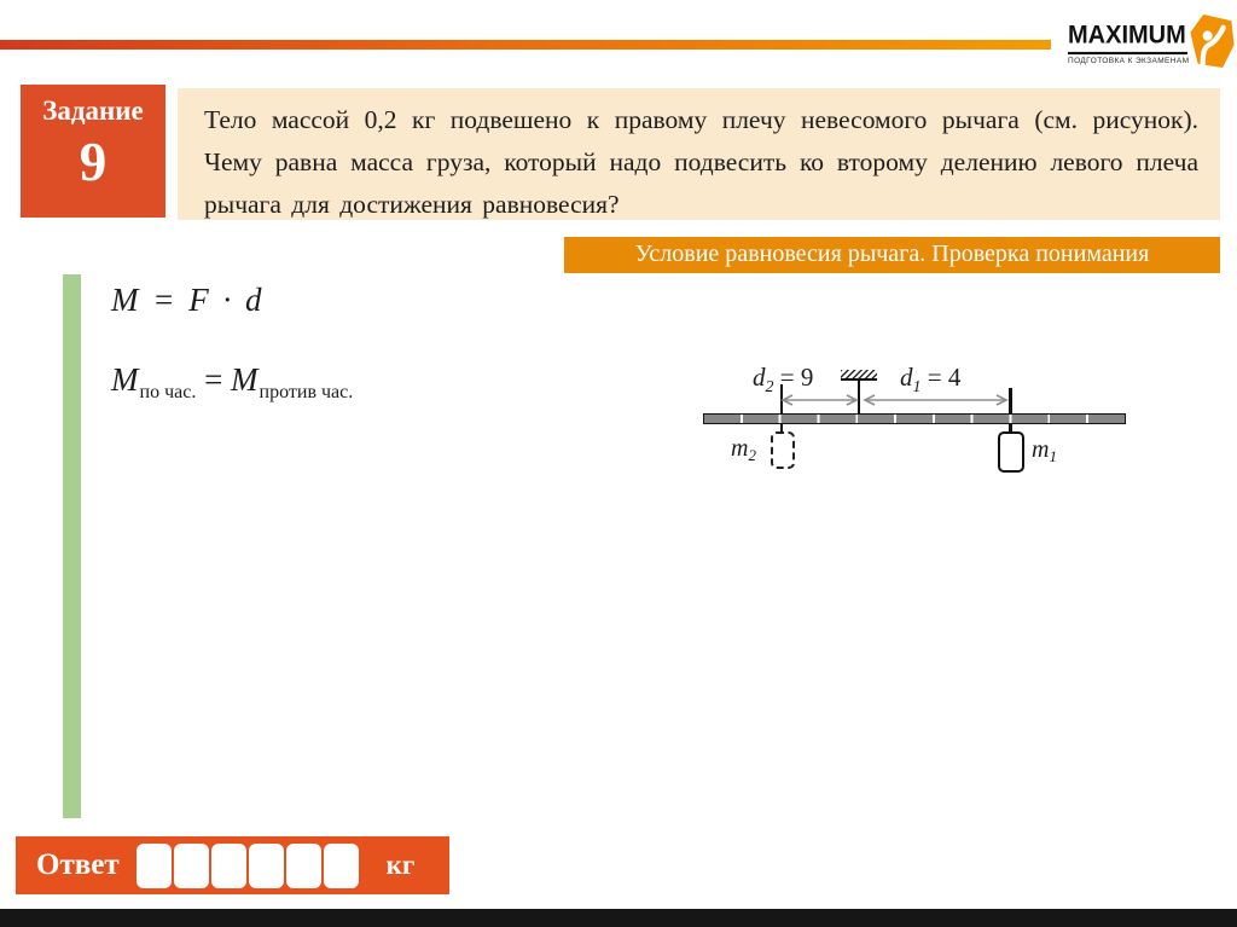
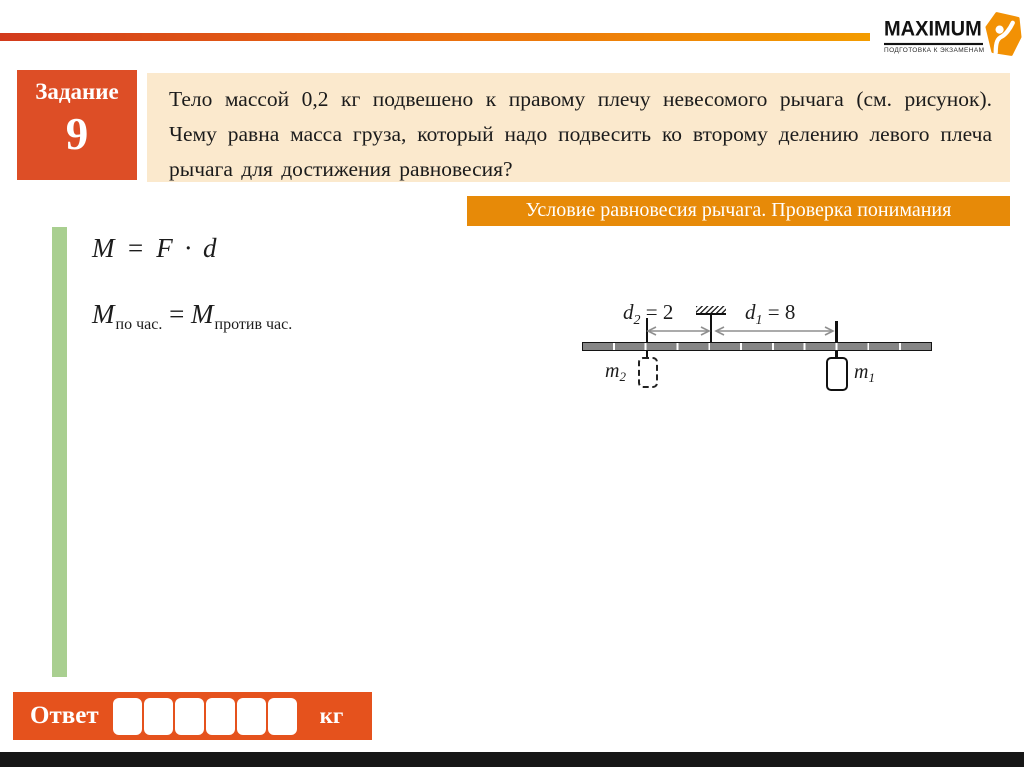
  MAXIMUM
  Задание
  9
  Тело массой 0,2 кг подвешено к правому плечу невесомого рычага (см. рисунок). Чему равна масса груза, который надо подвесить ко второму делению левого плеча рычага для достижения равновесия?
  Условие равновесия рычага. Проверка понимания
  M = F · d
  Mпо час. = Mпротив час.
- d2 = 9
+ d2 = 2
- d1 = 4
+ d1 = 8
  m2
  m1
  Ответ
  кг
